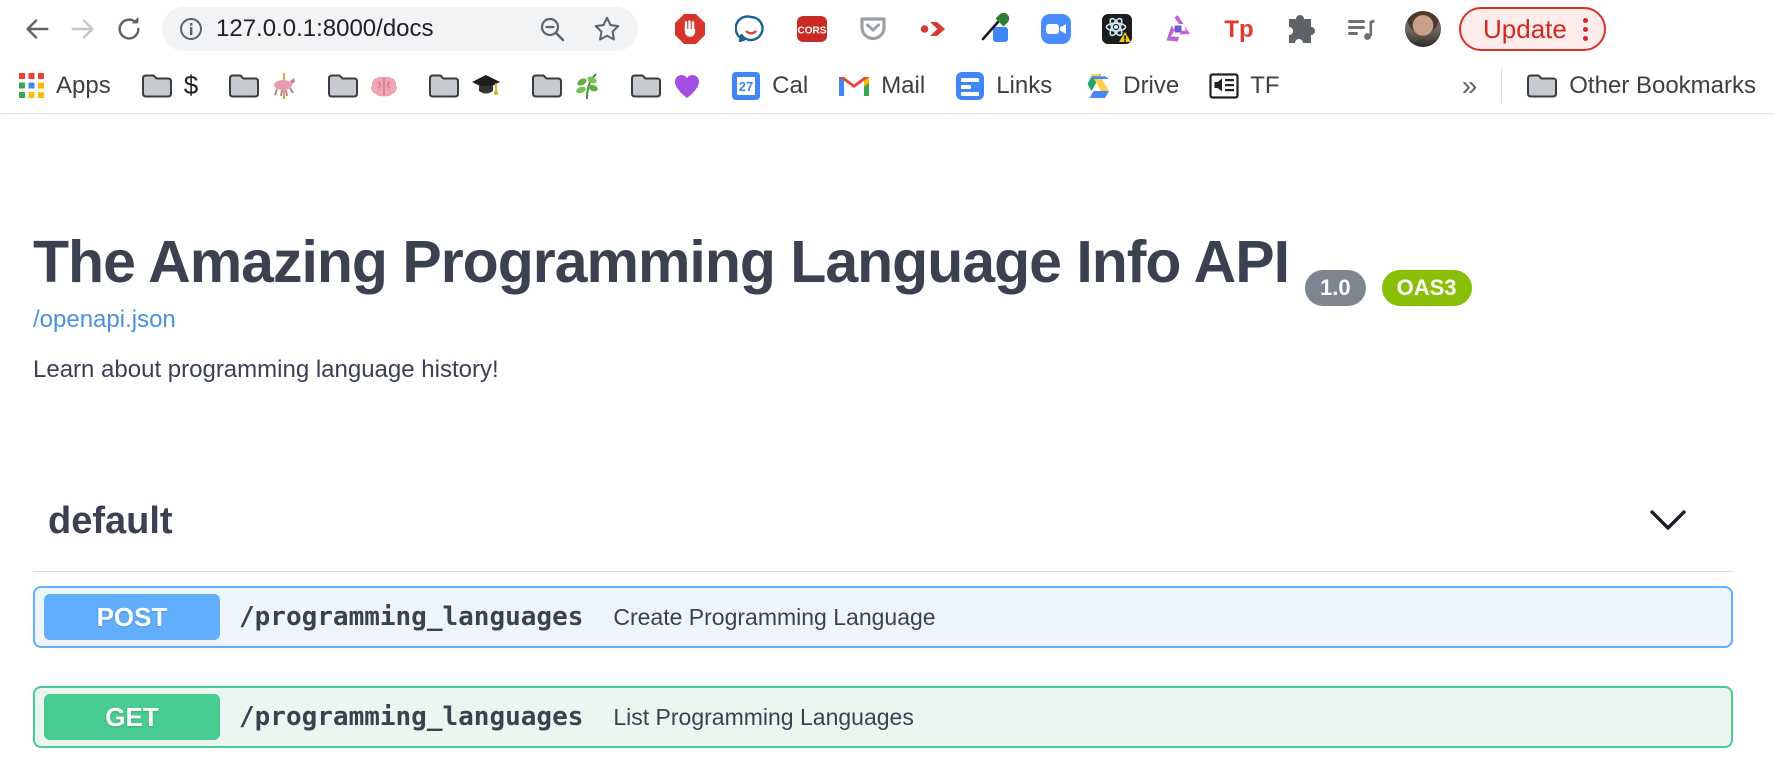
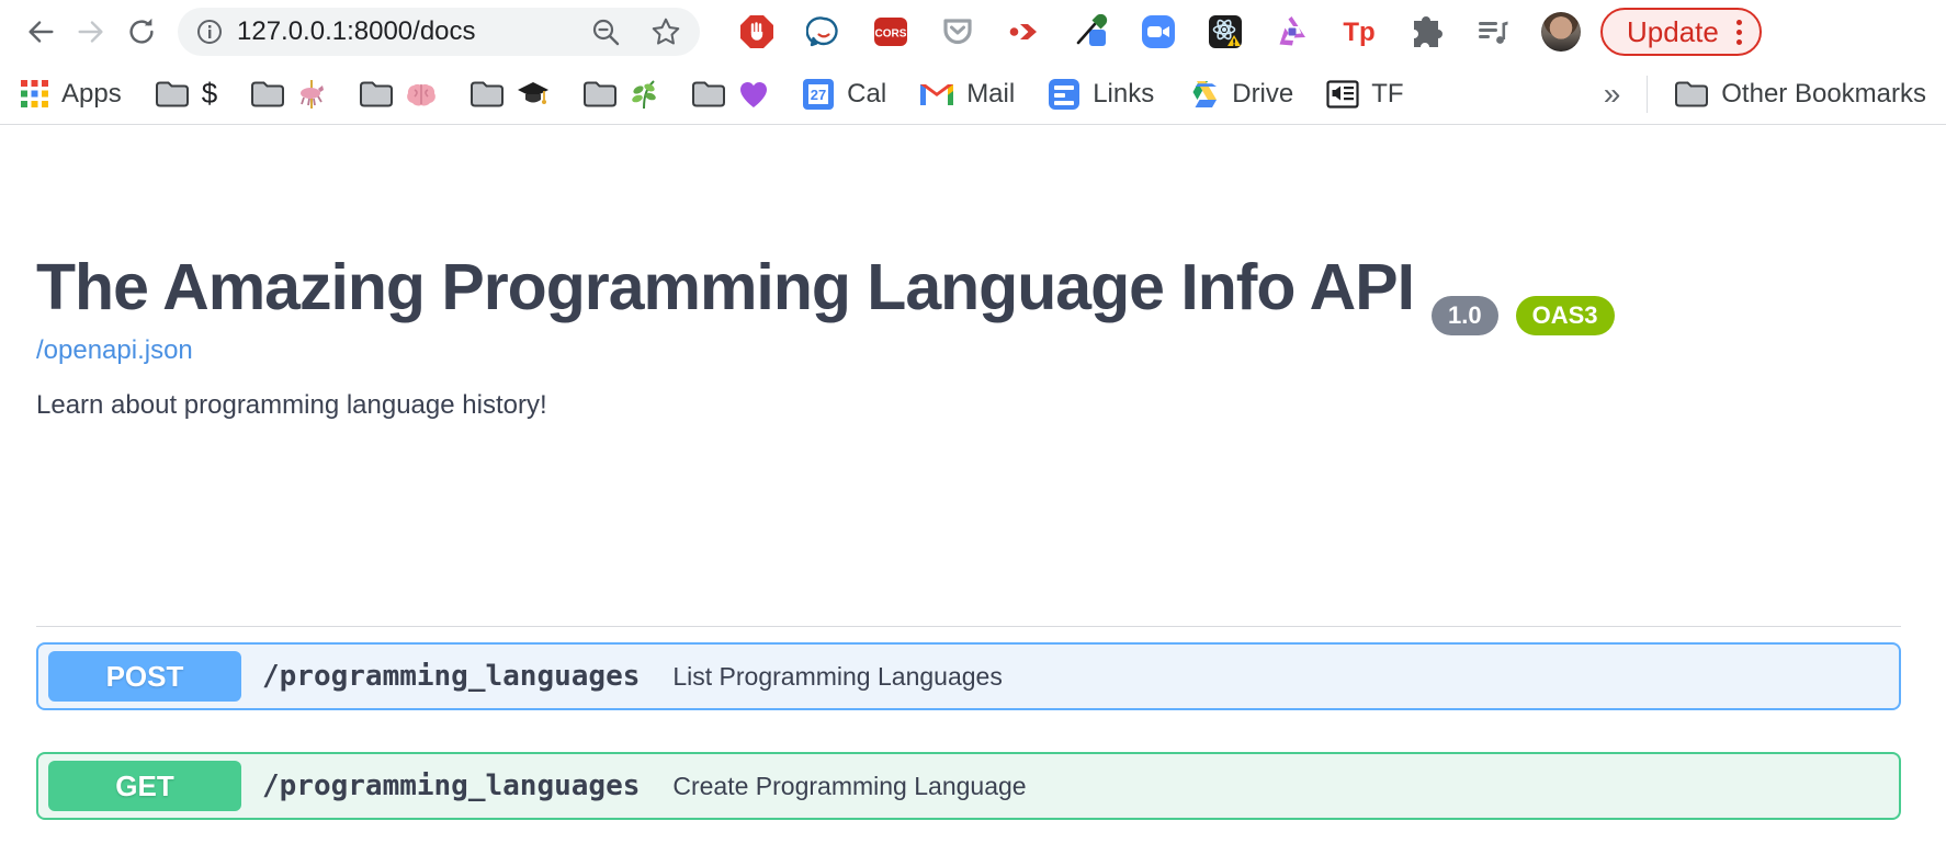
  127.0.0.1:8000/docs
  CORS
  Tp
  Update
  Apps
  $
  27
  Cal
  Mail
  Links
  Drive
  TF
  »
  Other Bookmarks
  The Amazing Programming Language Info API 1.0 OAS3
  /openapi.json
  Learn about programming language history!
- default
  POST
  /programming_languages
- Create Programming Language
+ List Programming Languages
  GET
  /programming_languages
- List Programming Languages
+ Create Programming Language
